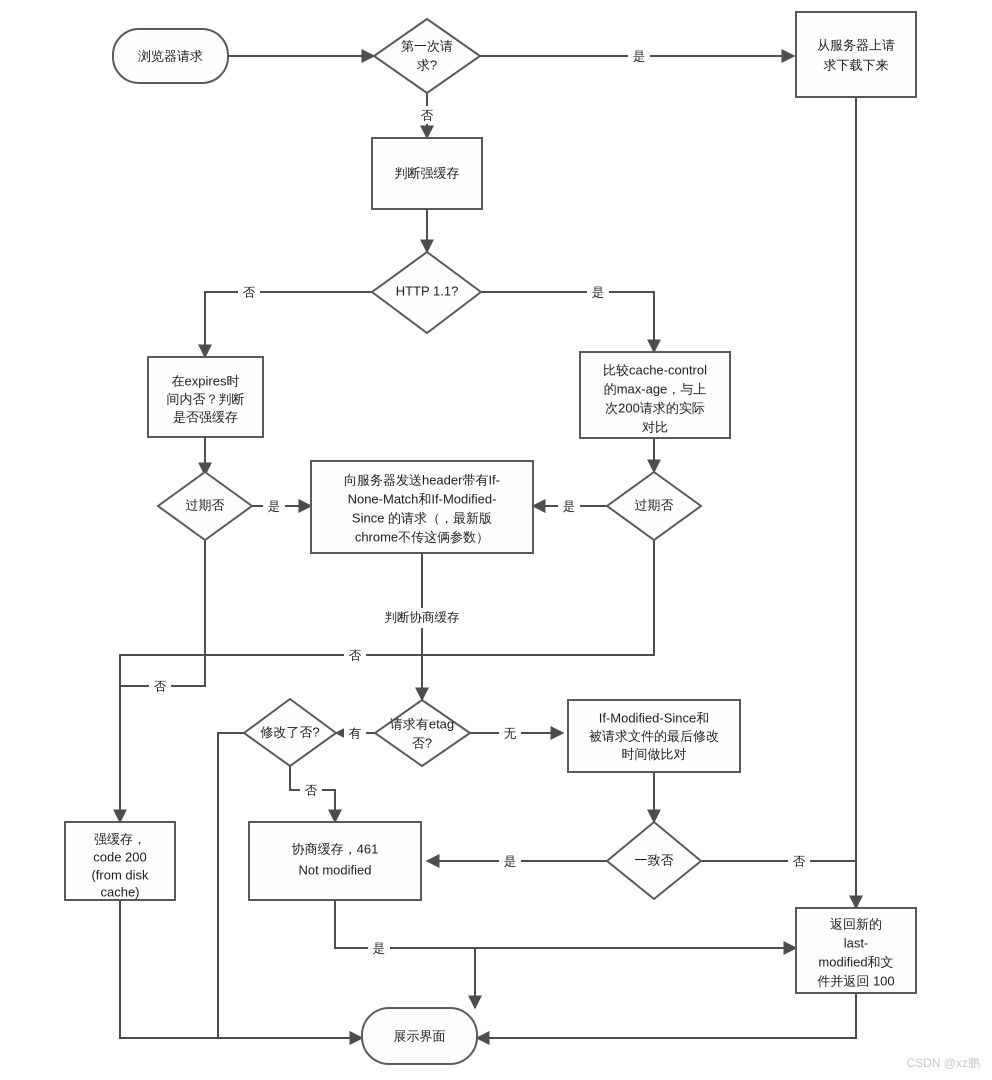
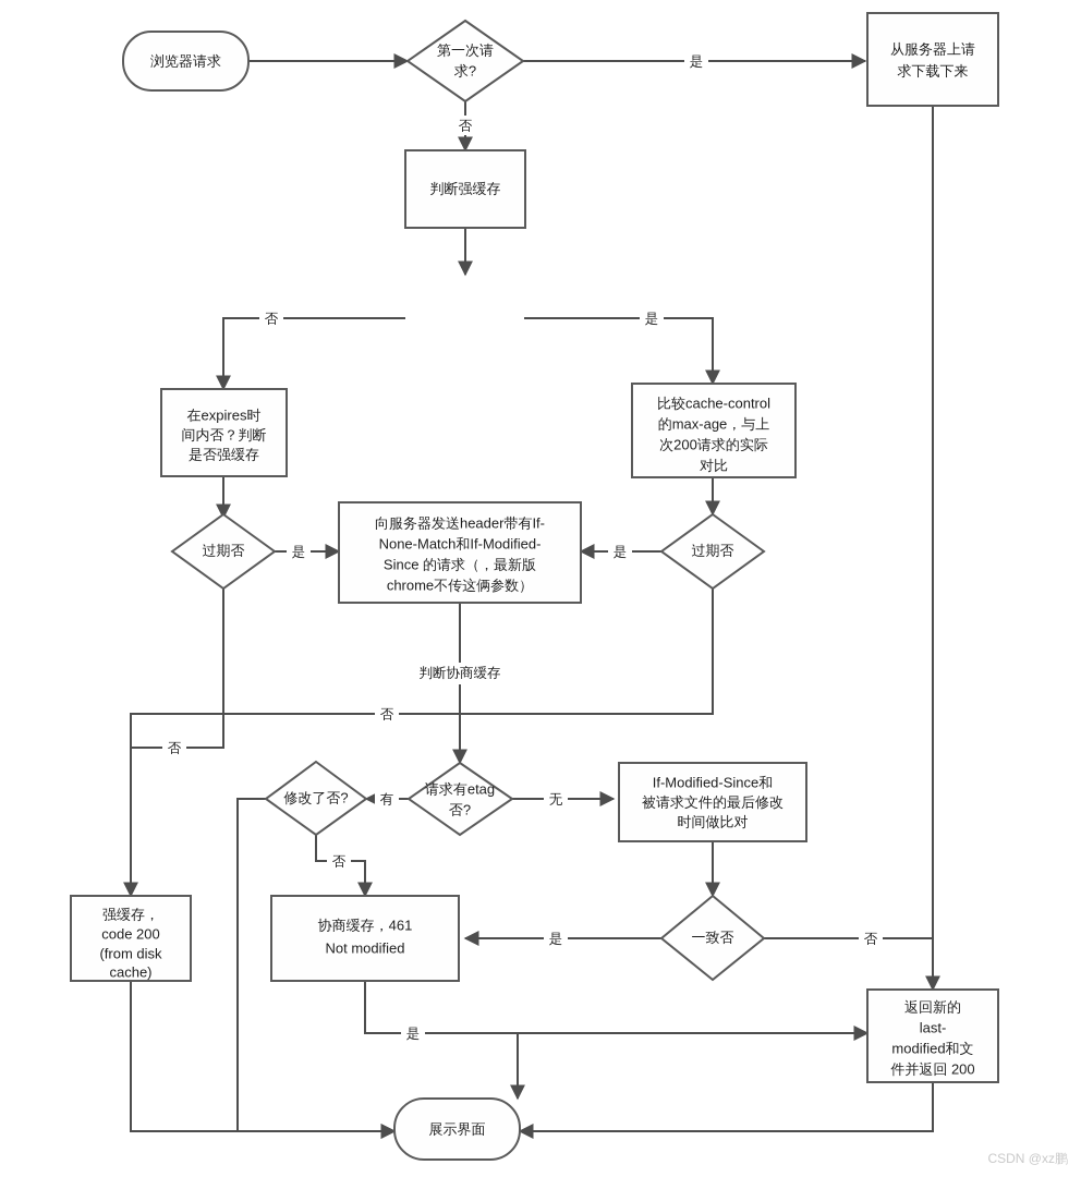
  是
  否
  否
  是
  是
  是
  否
  否
  判断协商缓存
  有
  无
  否
  是
  否
  是
  浏览器请求
  第一次请
  求?
  从服务器上请
  求下载下来
  判断强缓存
- HTTP 1.1?
  在expires时
  间内否？判断
  是否强缓存
  比较cache-control
  的max-age，与上
  次200请求的实际
  对比
  过期否
  过期否
  向服务器发送header带有If-
  None-Match和If-Modified-
  Since 的请求（，最新版
  chrome不传这俩参数）
  修改了否?
  请求有etag
  否?
  If-Modified-Since和
  被请求文件的最后修改
  时间做比对
  强缓存，
  code 200
  (from disk
  cache)
  协商缓存，461
  Not modified
  一致否
  返回新的
  last-
  modified和文
- 件并返回 100
+ 件并返回 200
  展示界面
  CSDN @xz鹏
